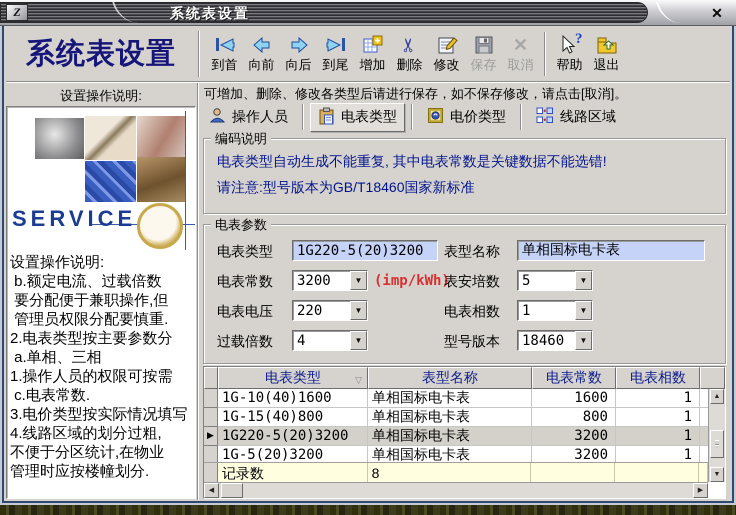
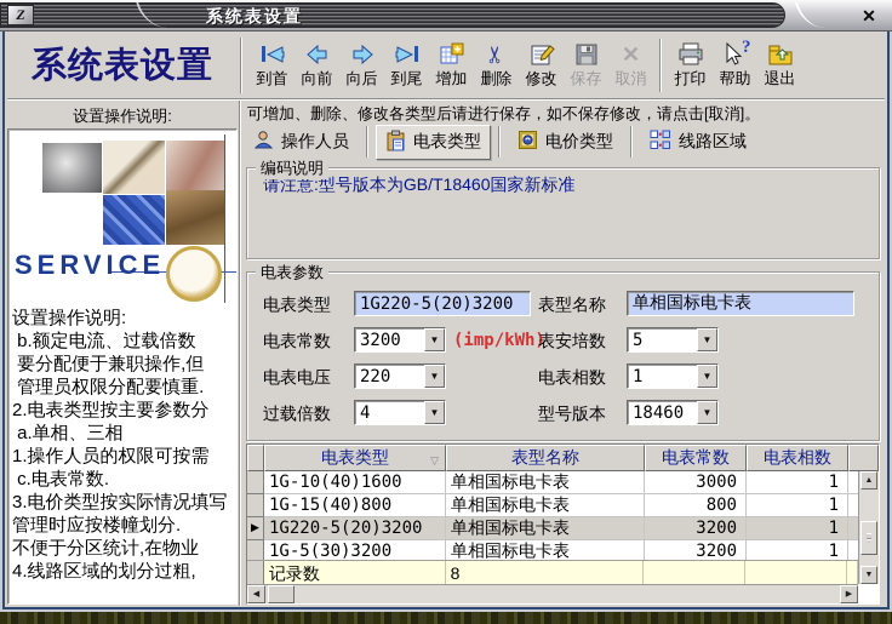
  Z
  系统表设置
  ✕
  系统表设置
  到首
  向前
  向后
  到尾
  增加
  删除
  修改
  保存
  ✕
  取消
+ 打印
  ?
  帮助
  退出
  设置操作说明:
  SERVICE
  设置操作说明:
  b.额定电流、过载倍数
  要分配便于兼职操作,但
  管理员权限分配要慎重.
  2.电表类型按主要参数分
  a.单相、三相
  1.操作人员的权限可按需
  c.电表常数.
  3.电价类型按实际情况填写
- 4.线路区域的划分过粗,
+ 管理时应按楼幢划分.
  不便于分区统计,在物业
- 管理时应按楼幢划分.
+ 4.线路区域的划分过粗,
  可增加、删除、修改各类型后请进行保存，如不保存修改，请点击[取消]。
  操作人员
  电表类型
  电价类型
  线路区域
  编码说明
- 电表类型自动生成不能重复, 其中电表常数是关键数据不能选错!
  请注意:型号版本为GB/T18460国家新标准
  电表参数
  电表类型
  1G220-5(20)3200
  表型名称
  单相国标电卡表
  电表常数
  3200
  ▼
  (imp/kWh)
  表安培数
  5
  ▼
  电表电压
  220
  ▼
  电表相数
  1
  ▼
  过载倍数
  4
  ▼
  型号版本
  18460
  ▼
  电表类型
  ▽
  表型名称
  电表常数
  电表相数
  1G-10(40)1600
  单相国标电卡表
- 1600
+ 3000
  1
  1G-15(40)800
  单相国标电卡表
  800
  1
  ▶
  1G220-5(20)3200
  单相国标电卡表
  3200
  1
- 1G-5(20)3200
+ 1G-5(30)3200
  单相国标电卡表
  3200
  1
  记录数
  8
